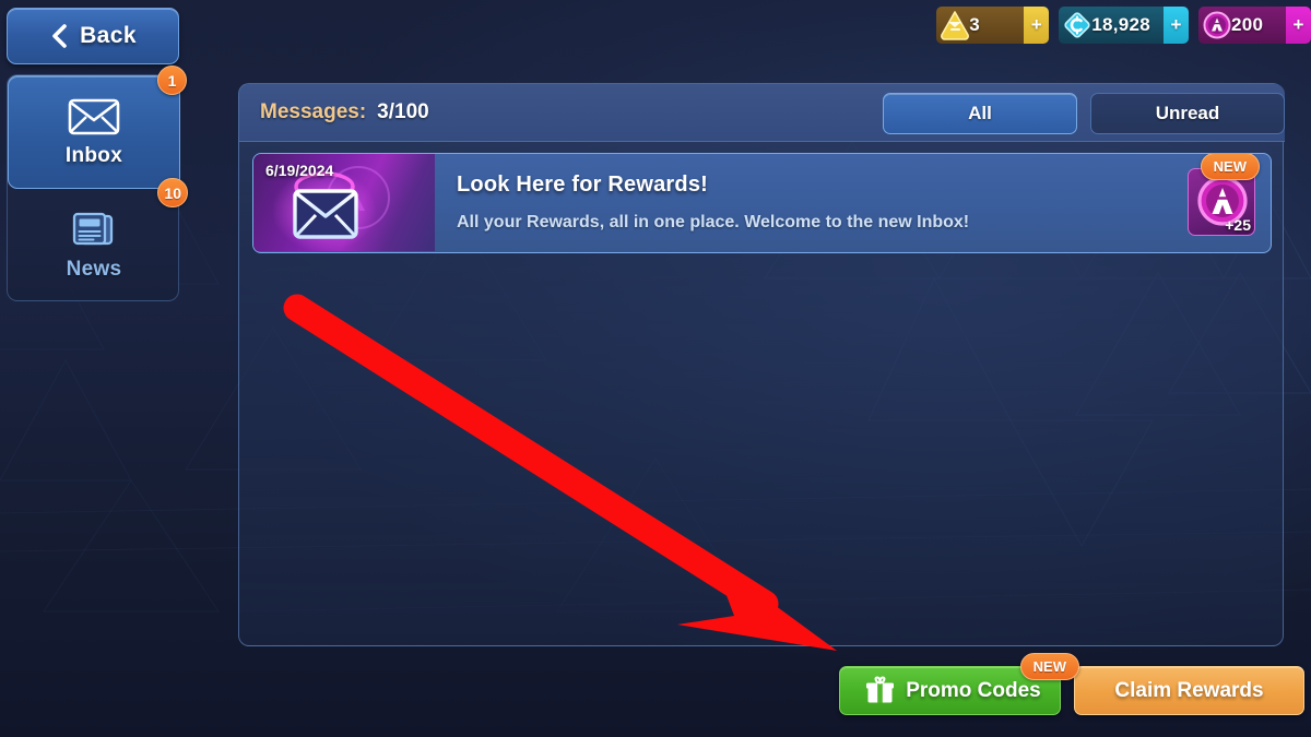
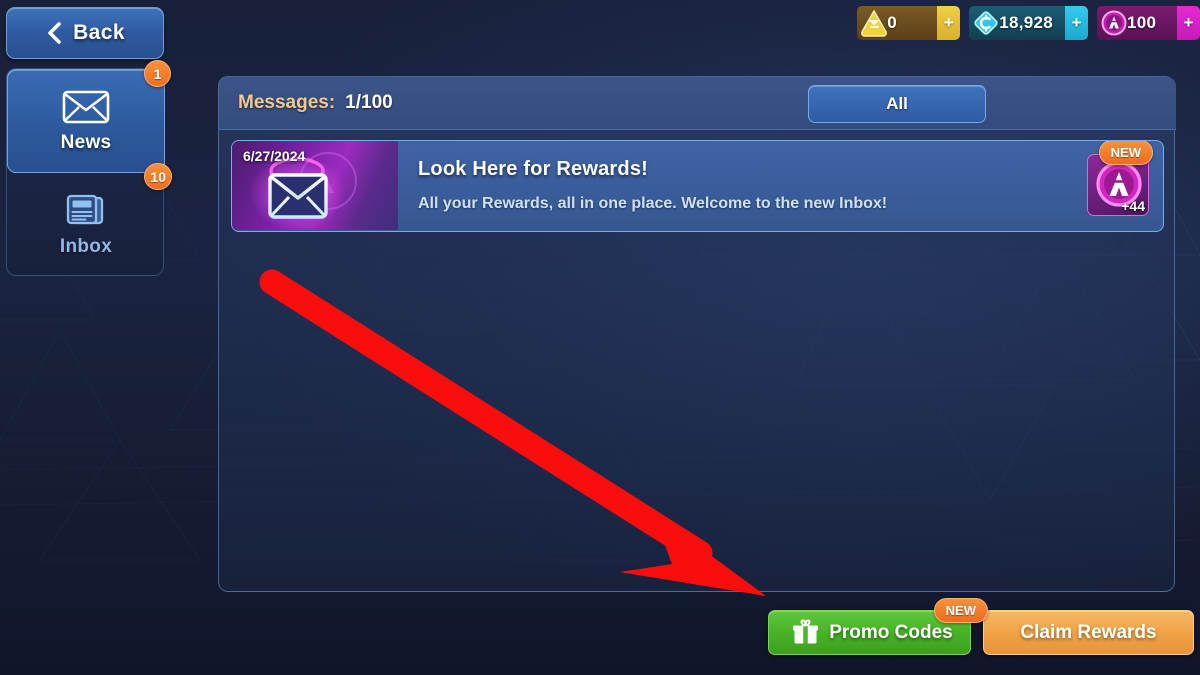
- 3
+ 0
  +
  18,928
  +
- 200
+ 100
  +
  Back
- Inbox
+ News
  1
- News
+ Inbox
  10
  Messages:
- 3/100
+ 1/100
  All
- Unread
- 6/19/2024
+ 6/27/2024
  Look Here for Rewards!
  All your Rewards, all in one place. Welcome to the new Inbox!
- +25
+ +44
  NEW
  Promo Codes
  NEW
  Claim Rewards
